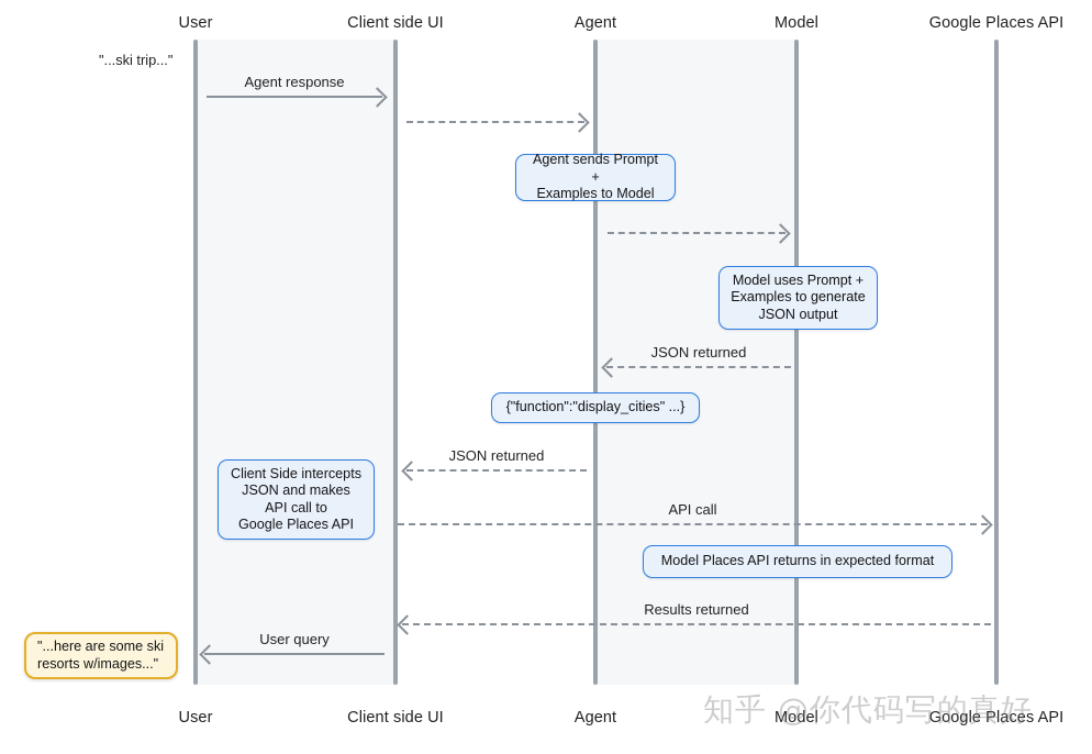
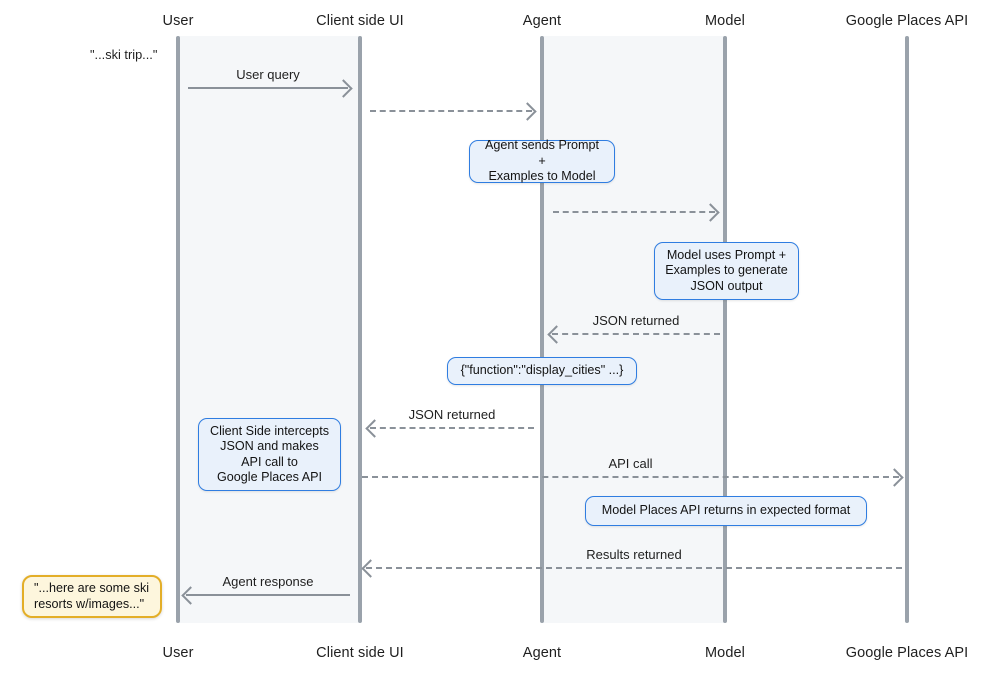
  User
  Client side UI
  Agent
  Model
  Google Places API
  User
  Client side UI
  Agent
  Model
  Google Places API
  "...ski trip..."
- Agent response
+ User query
  Agent sends Prompt +
  Examples to Model
  Model uses Prompt +
  Examples to generate
  JSON output
  JSON returned
  {"function":"display_cities" ...}
  JSON returned
  Client Side intercepts
  JSON and makes
  API call to
  Google Places API
  API call
  Model Places API returns in expected format
  Results returned
- User query
+ Agent response
  "...here are some ski
  resorts w/images..."
- 知乎 @你代码写的真好
